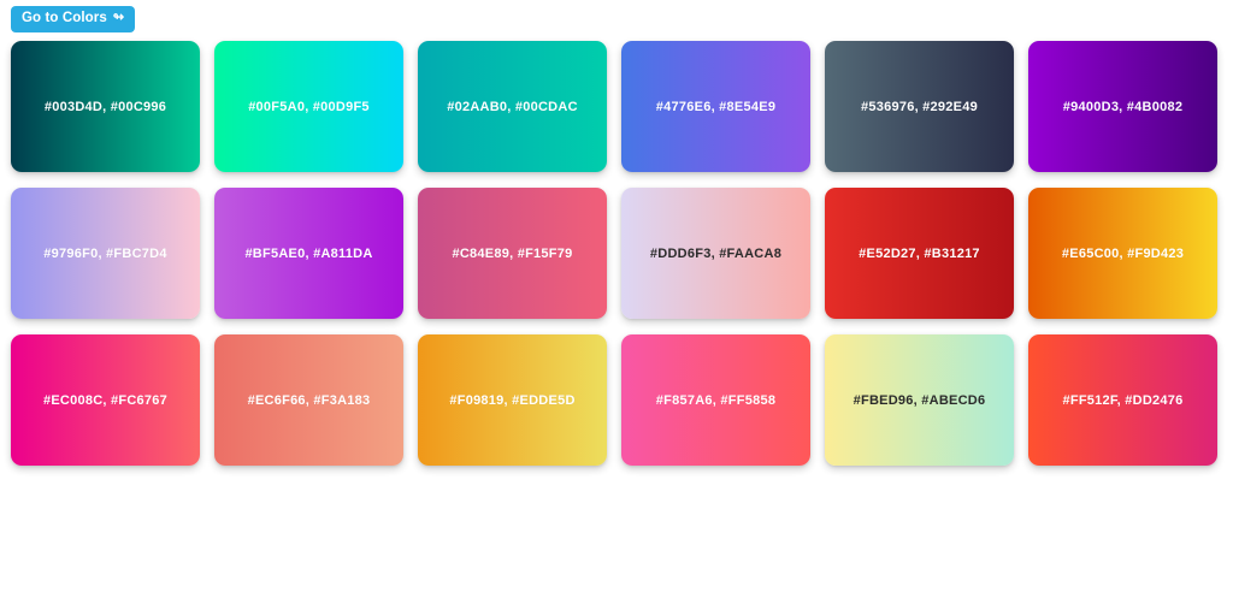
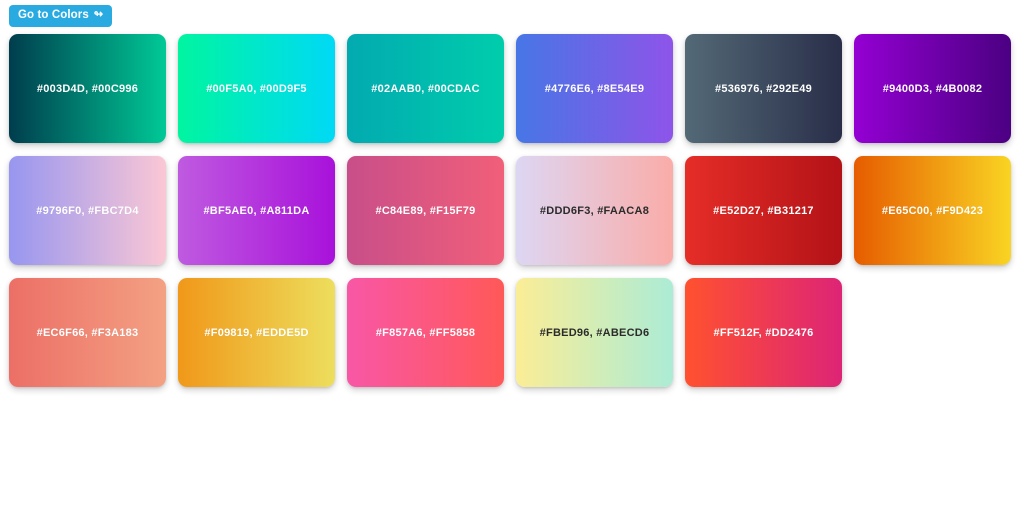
  Go to Colors
  ↬
  #003D4D, #00C996
  #00F5A0, #00D9F5
  #02AAB0, #00CDAC
  #4776E6, #8E54E9
  #536976, #292E49
  #9400D3, #4B0082
  #9796F0, #FBC7D4
  #BF5AE0, #A811DA
  #C84E89, #F15F79
  #DDD6F3, #FAACA8
  #E52D27, #B31217
  #E65C00, #F9D423
- #EC008C, #FC6767
  #EC6F66, #F3A183
  #F09819, #EDDE5D
  #F857A6, #FF5858
  #FBED96, #ABECD6
  #FF512F, #DD2476
